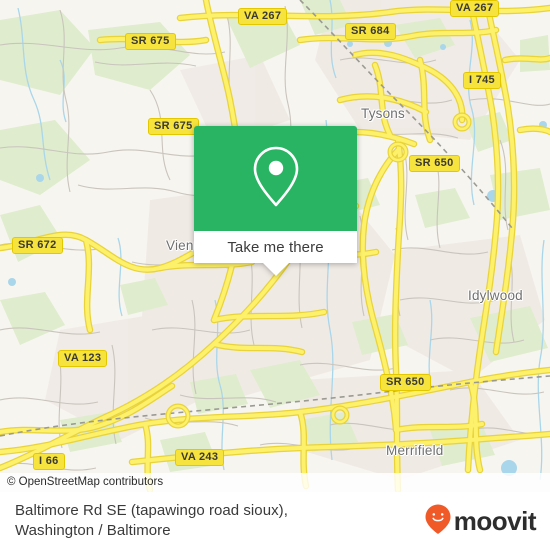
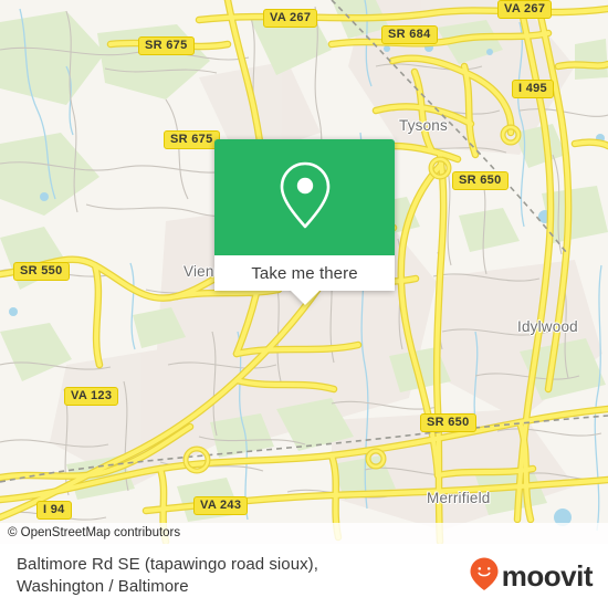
  VA 267
  SR 684
  VA 267
  SR 675
- I 745
+ I 495
  SR 675
  SR 650
- SR 672
+ SR 550
  VA 123
  SR 650
- I 66
+ I 94
  VA 243
  Tysons
  Idylwood
  Merrifield
  Take me there
  © OpenStreetMap contributors
  Baltimore Rd SE (tapawingo road sioux),
  Washington / Baltimore
  moovit
